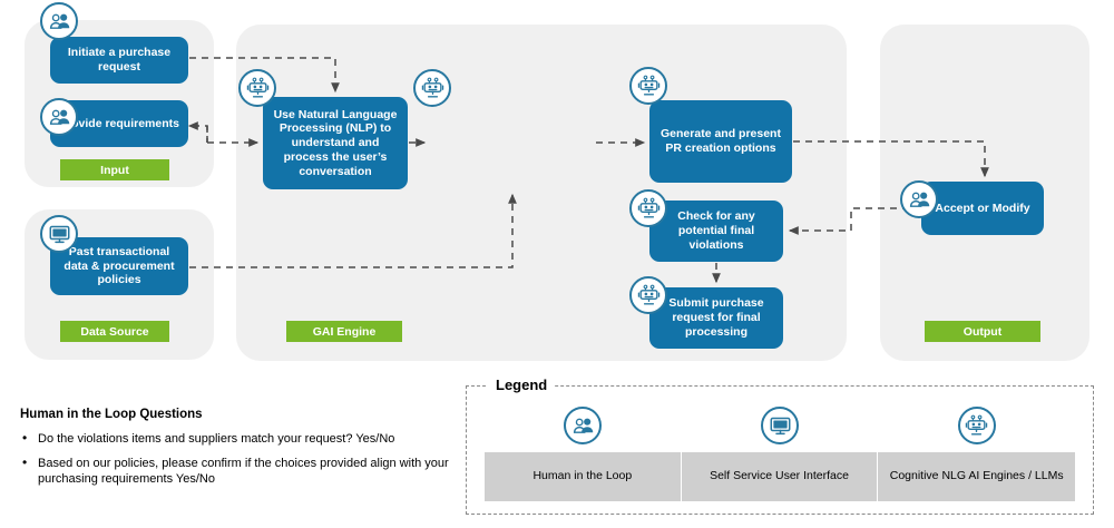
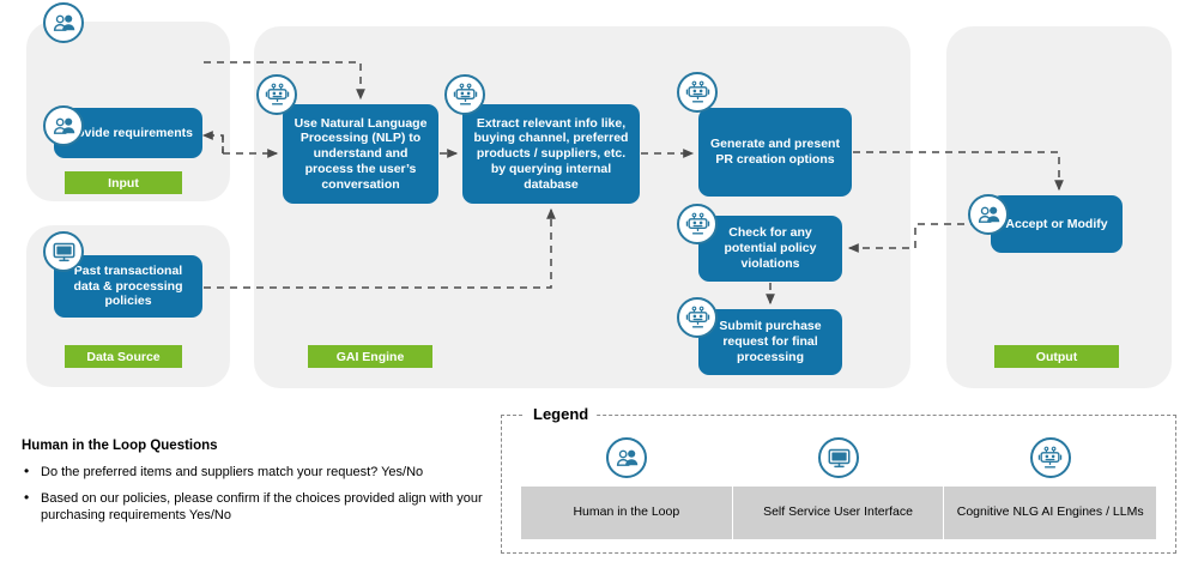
- Initiate a purchase request
  vide requirements
- Past transactional data & procurement policies
+ Past transactional data & processing policies
  Use Natural Language Processing (NLP) to understand and process the user’s conversation
+ Extract relevant info like, buying channel, preferred products / suppliers, etc. by querying internal database
  Generate and present PR creation options
- Check for any potential final violations
+ Check for any potential policy violations
  Submit purchase request for final processing
  Accept or Modify
  Input
  Data Source
  GAI Engine
  Output
  Human in the Loop Questions
- Do the violations items and suppliers match your request? Yes/No
+ Do the preferred items and suppliers match your request? Yes/No
  Based on our policies, please confirm if the choices provided align with your purchasing requirements Yes/No
  Legend
  Human in the Loop
  Self Service User Interface
  Cognitive NLG AI Engines / LLMs
